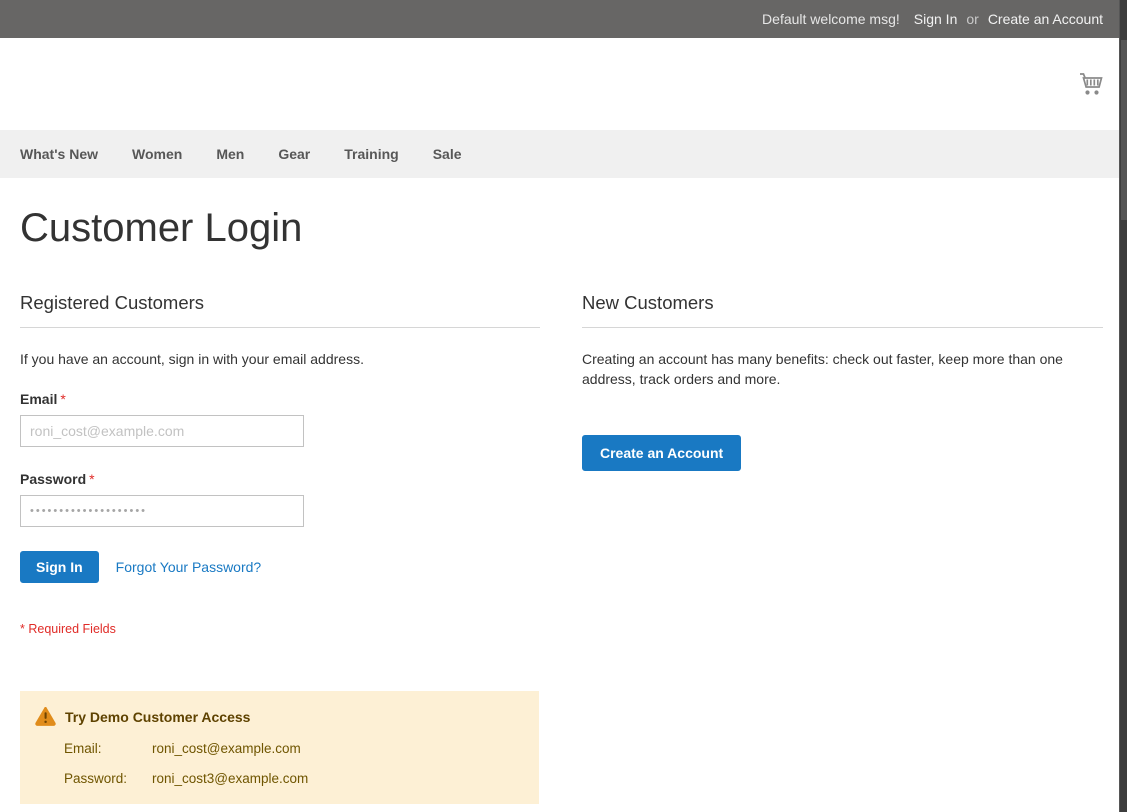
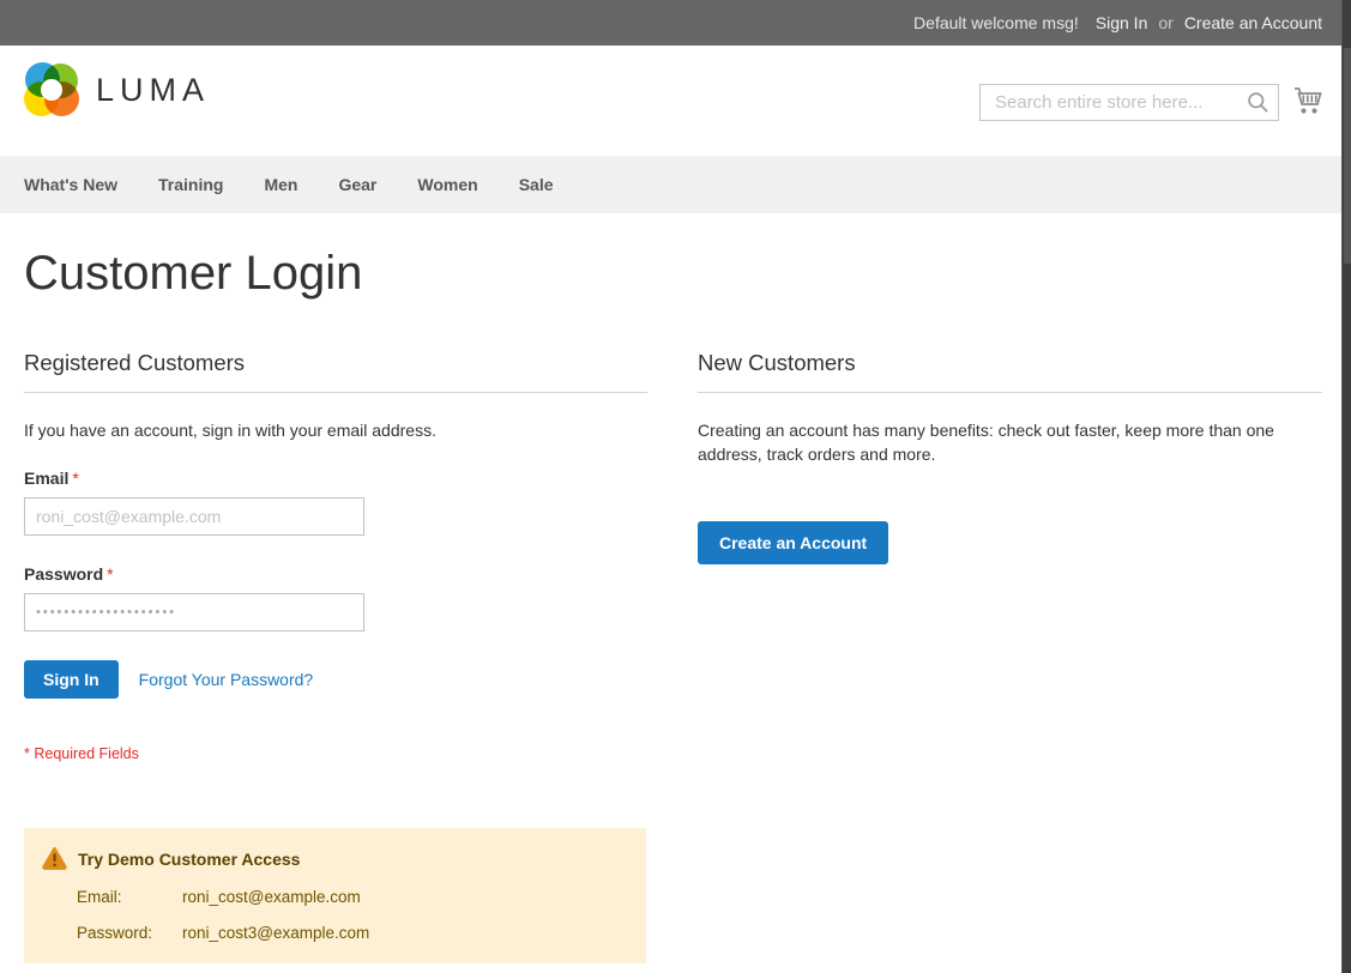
  Default welcome msg!
  Sign In
  or
  Create an Account
+ LUMA
+ Search entire store here...
  What's New
- Women
+ Training
  Men
  Gear
- Training
+ Women
  Sale
  Customer Login
  Registered Customers
  If you have an account, sign in with your email address.
  Email *
  roni_cost@example.com
  Password *
  ••••••••••••••••••••
  Sign In
  Forgot Your Password?
  * Required Fields
  Try Demo Customer Access
  Email:
  roni_cost@example.com
  Password:
  roni_cost3@example.com
  New Customers
  Creating an account has many benefits: check out faster, keep more than one address, track orders and more.
  Create an Account
